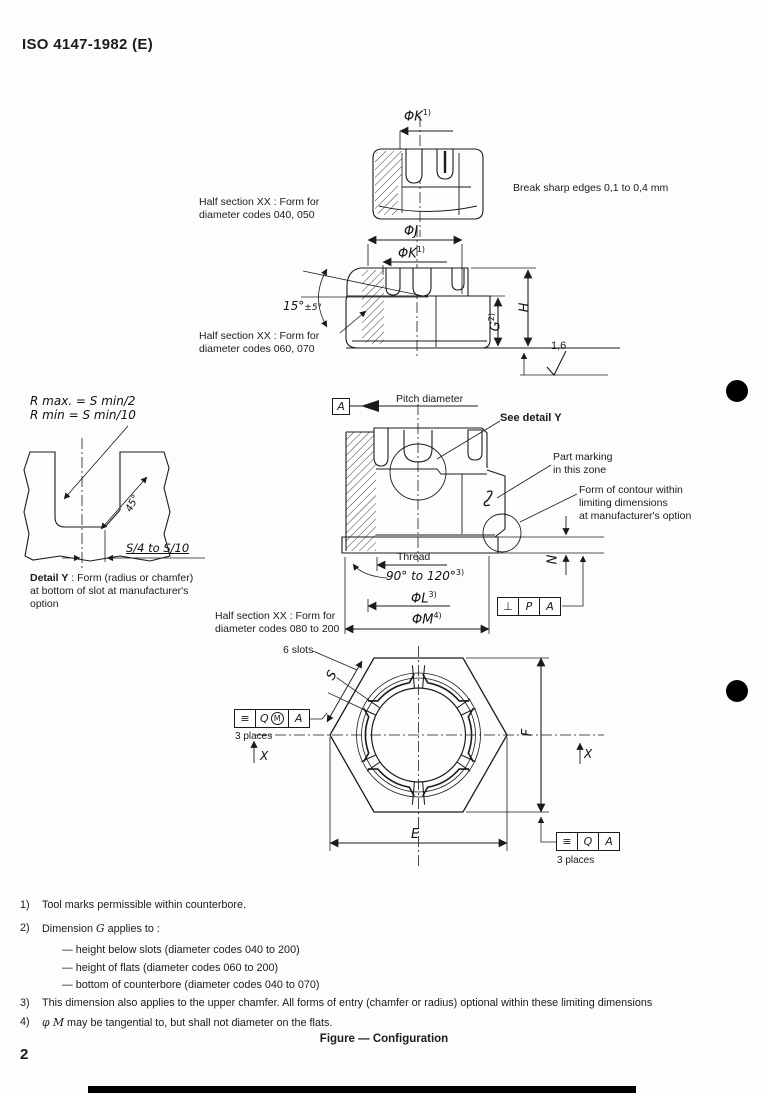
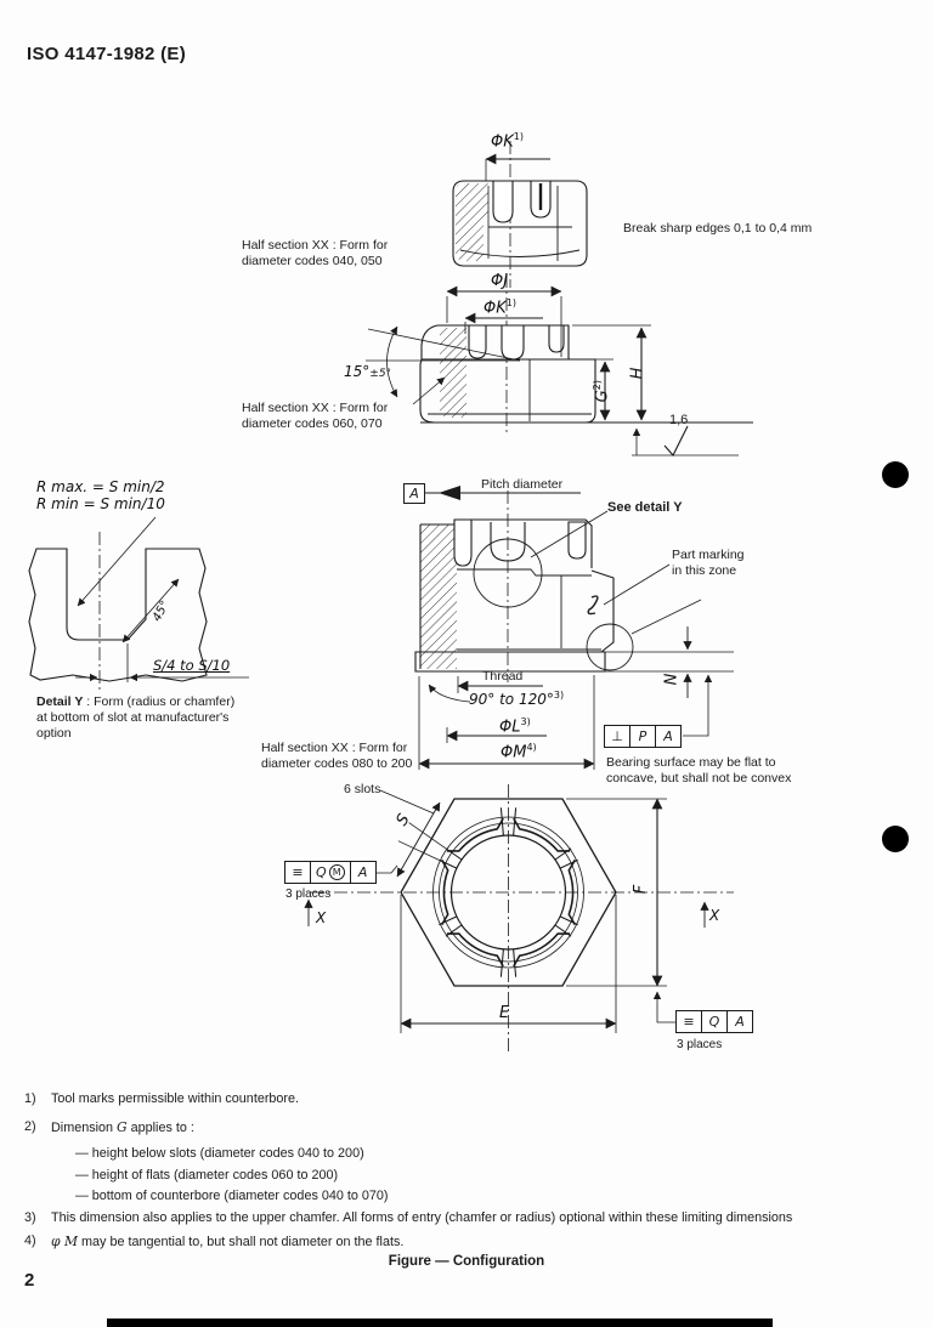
  ISO 4147-1982 (E)
  ΦK1)
  Half section XX : Form for
  diameter codes 040, 050
  Break sharp edges 0,1 to 0,4 mm
  ΦJ
  ΦK1)
  15°±5°
  Half section XX : Form for
  diameter codes 060, 070
  1,6
  R max. = S min/2
  R min = S min/10
  S/4 to S/10
  Detail Y : Form (radius or chamfer)
  at bottom of slot at manufacturer's
  option
  A
  Pitch diameter
  See detail Y
  Part marking
  in this zone
- Form of contour within
- limiting dimensions
- at manufacturer's option
  Thread
  90° to 120°3)
  ΦL3)
  ΦM4)
  ⊥
  P
  A
+ Bearing surface may be flat to
+ concave, but shall not be convex
  Half section XX : Form for
  diameter codes 080 to 200
  6 slots
  ≡
  Q
  M
  A
  3 places
  X
  X
  E
  ≡
  Q
  A
  3 places
  1)
  Tool marks permissible within counterbore.
  2)
  Dimension G applies to :
  — height below slots (diameter codes 040 to 200)
  — height of flats (diameter codes 060 to 200)
  — bottom of counterbore (diameter codes 040 to 070)
  3)
  This dimension also applies to the upper chamfer. All forms of entry (chamfer or radius) optional within these limiting dimensions
  4)
  φ M may be tangential to, but shall not diameter on the flats.
  Figure — Configuration
  2
